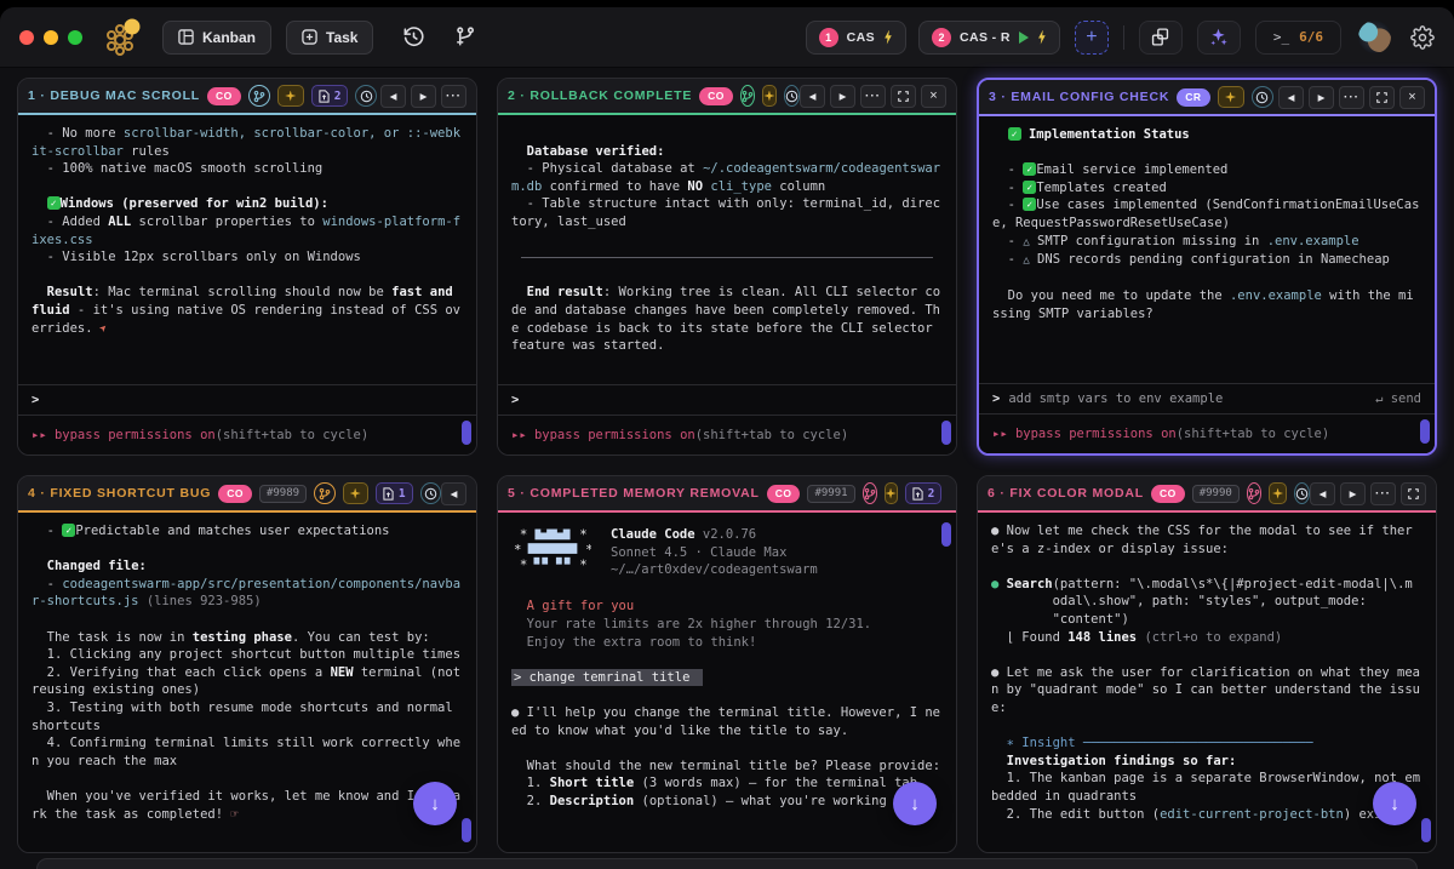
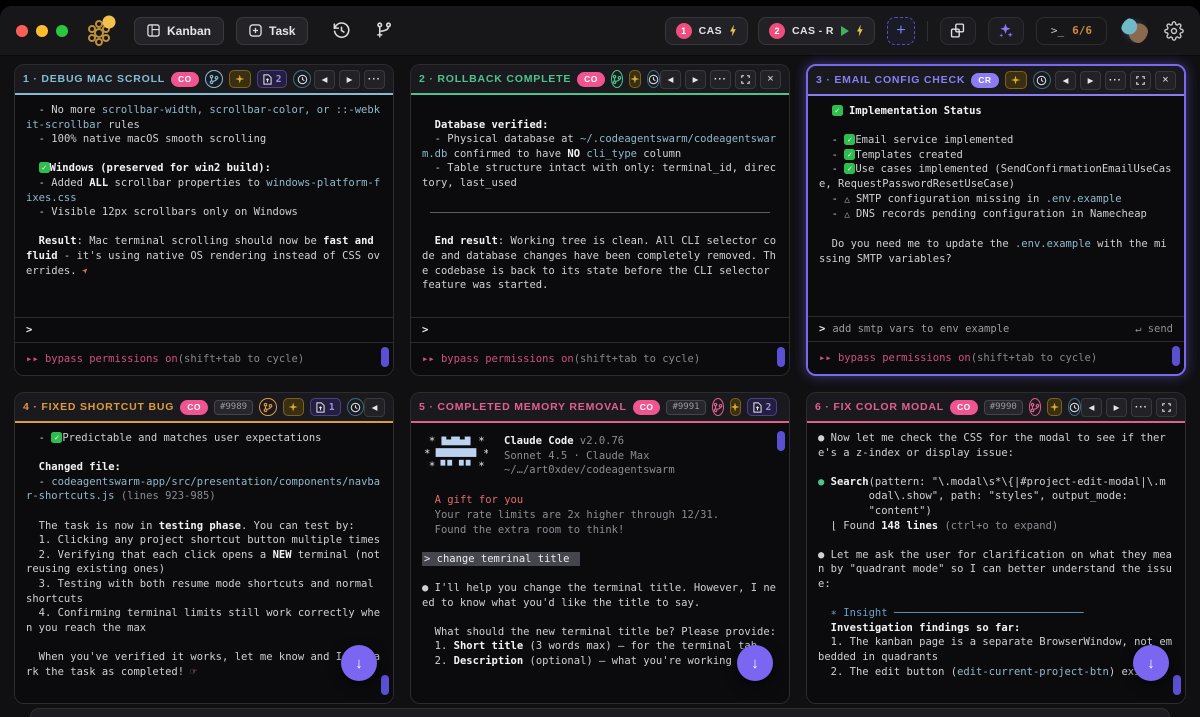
  Kanban
  Task
  1
  CAS
  2
  CAS - R
  +
  >_
  6/6
  1 · DEBUG MAC SCROLL
  CO
  2
  ◀
  ▶
  ···
  - No more scrollbar-width, scrollbar-color, or ::-webkit-scrollbar rules
  - 100% native macOS smooth scrolling
  ✓ Windows (preserved for win2 build):
  - Added ALL scrollbar properties to windows-platform-fixes.css
  - Visible 12px scrollbars only on Windows
  >
  ▸▸ bypass permissions on
  (shift+tab to cycle)
  2 · ROLLBACK COMPLETE
  CO
  ◀
  ▶
  ···
  ×
  Database verified:
  - Physical database at ~/.codeagentswarm/codeagentswarm.db confirmed to have NO cli_type column
  - Table structure intact with only: terminal_id, directory, last_used
  End result: Working tree is clean. All CLI selector code and database changes have been completely removed. The codebase is back to its state before the CLI selector feature was started.
  >
  ▸▸ bypass permissions on
  (shift+tab to cycle)
  3 · EMAIL CONFIG CHECK
  CR
  ◀
  ▶
  ···
  ×
  ✓ Implementation Status
  - ✓ Email service implemented
  - ✓ Templates created
  - ✓ Use cases implemented (SendConfirmationEmailUseCase, RequestPasswordResetUseCase)
  - △ SMTP configuration missing in .env.example
  - △ DNS records pending configuration in Namecheap
  Do you need me to update the .env.example with the missing SMTP variables?
  >
  add smtp vars to env example
  ↵ send
  ▸▸ bypass permissions on
  (shift+tab to cycle)
  4 · FIXED SHORTCUT BUG
  CO
  #9989
  1
  ◀
  - ✓ Predictable and matches user expectations
  Changed file:
  - codeagentswarm-app/src/presentation/components/navbar-shortcuts.js (lines 923-985)
  The task is now in testing phase. You can test by:
  1. Clicking any project shortcut button multiple times
  2. Verifying that each click opens a NEW terminal (not reusing existing ones)
  3. Testing with both resume mode shortcuts and normal shortcuts
  4. Confirming terminal limits still work correctly when you reach the max
  When you've verified it works, let me know and Iark the task as completed! ☞
  ↓
  5 · COMPLETED MEMORY REMOVAL
  CO
  #9991
  2
  *
  *
  *
  *
  *
  *
  Claude Code v2.0.76
  Sonnet 4.5 · Claude Max
  ~/…/art0xdev/codeagentswarm
  A gift for you
  Your rate limits are 2x higher through 12/31.
- Enjoy the extra room to think!
+ Found the extra room to think!
  > change temrinal title
  ● I'll help you change the terminal title. However, I need to know what you'd like the title to say.
  What should the new terminal title be? Please provide:
  1. Short title (3 words max) — for the terminal t
  2. Description (optional) — what you're working
  ↓
  6 · FIX COLOR MODAL
  CO
  #9990
  ◀
  ▶
  ···
  ● Now let me check the CSS for the modal to see if there's a z-index or display issue:
  ● Search(pattern: "\.modal\s*\{|#project-edit-modal|\.m
  odal\.show", path: "styles", output_mode:
  "content")
  ⌊ Found 148 lines (ctrl+o to expand)
  ● Let me ask the user for clarification on what they mean by "quadrant mode" so I can better understand the issue:
  ∗ Insight ──────────────────────────────
  Investigation findings so far:
  1. The kanban page is a separate BrowserWindow, not embedded in quadrants
  2. The edit button (edit-current-project-btn) ex
  ↓
